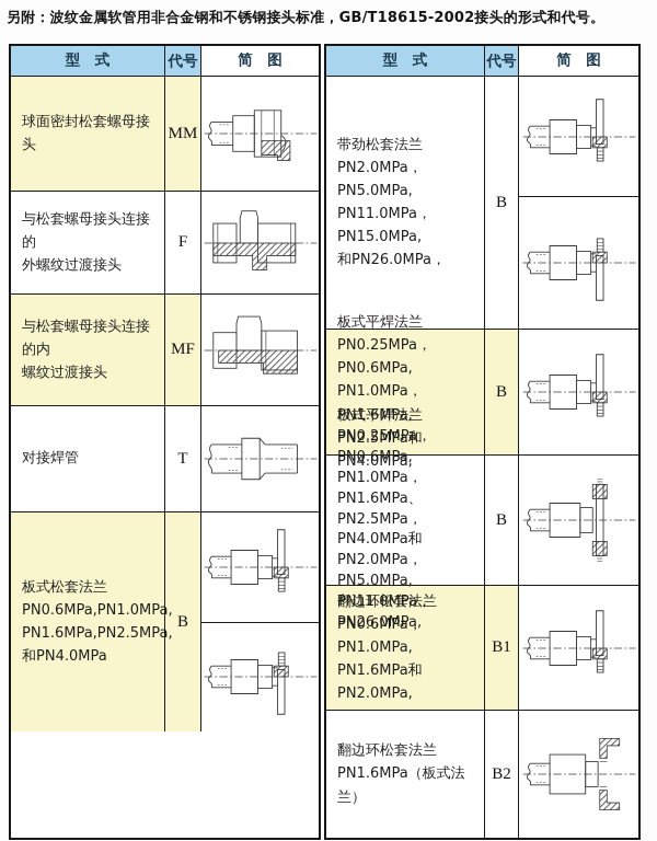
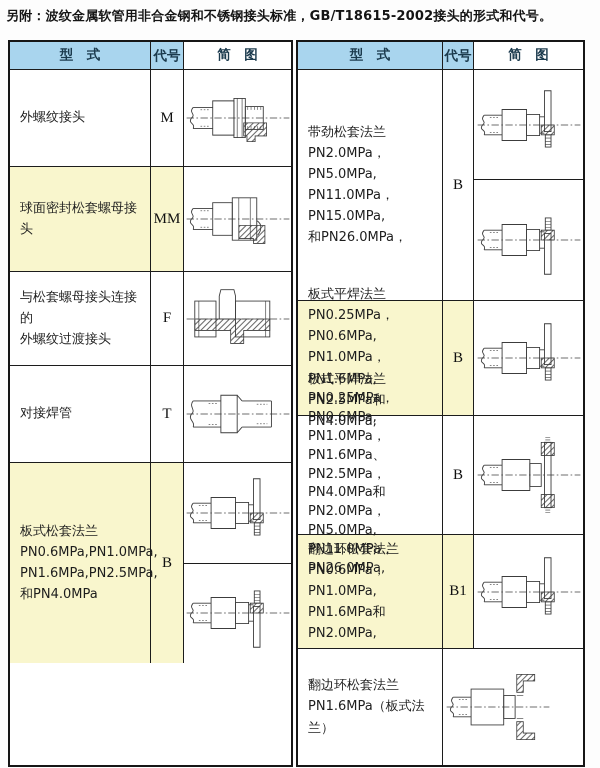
  另附：波纹金属软管用非合金钢和不锈钢接头标准，GB/T18615-2002接头的形式和代号。
  型 式
  代号
  简 图
+ 外螺纹接头
+ M
  球面密封松套螺母接头
  MM
  与松套螺母接头连接的
  外螺纹过渡接头
  F
- 与松套螺母接头连接的内
- 螺纹过渡接头
- MF
  对接焊管
  T
  板式松套法兰
  PN0.6MPa,PN1.0MPa
  PN1.6MPa,PN2.5MPa
  和PN4.0MPa
  B
  型 式
  代号
  简 图
  带劲松套法兰
  PN2.0MPa，PN5.0MPa,
  PN11.0MPa，PN15.0MPa,
  和PN26.0MPa，
  B
  板式平焊法兰
  PN0.25MPa，PN0.6MPa,
  PN1.0MPa，PN1.6MPa,
  B
  板式平焊法兰
  PN0.25MPa，PN0.6MPa,
  PN1.0MPa，PN1.6MPa、
  PN2.5MPa，PN4.0MPa和
  PN2.0MPa，PN5.0MPa,
  B
  翻边环松套法兰
  PN0.6MPa，PN1.0MPa,
  PN1.6MPa和PN2.0MPa,
  B1
  翻边环松套法兰
  PN1.6MPa（板式法兰）
- B2
